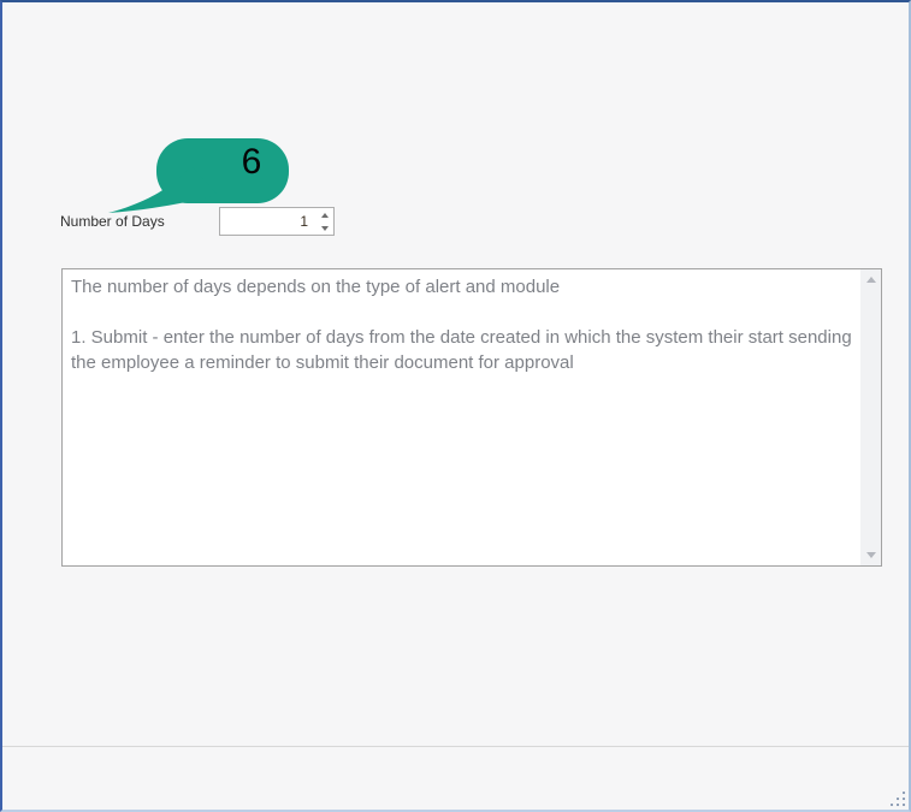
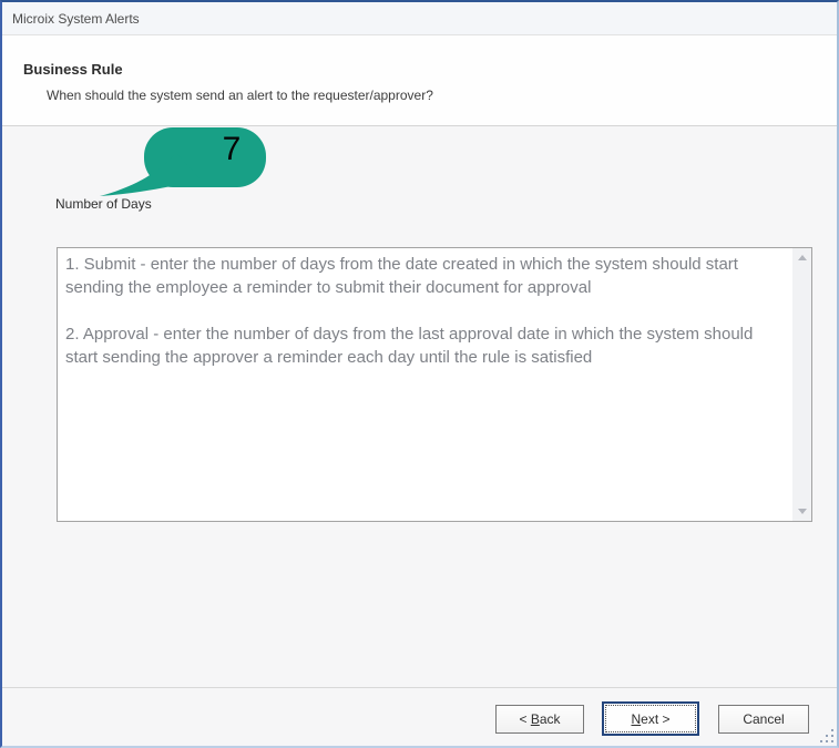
+ Microix System Alerts
+ Business Rule
+ When should the system send an alert to the requester/approver?
- 6
+ 7
  Number of Days
- 1
- The number of days depends on the type of alert and module
- 1. Submit - enter the number of days from the date created in which the system their start sending the employee a reminder to submit their document for approval
+ 1. Submit - enter the number of days from the date created in which the system should start sending the employee a reminder to submit their document for approval
+ 2. Approval - enter the number of days from the last approval date in which the system should start sending the approver a reminder each day until the rule is satisfied
+ < Back
+ Next >
+ Cancel
